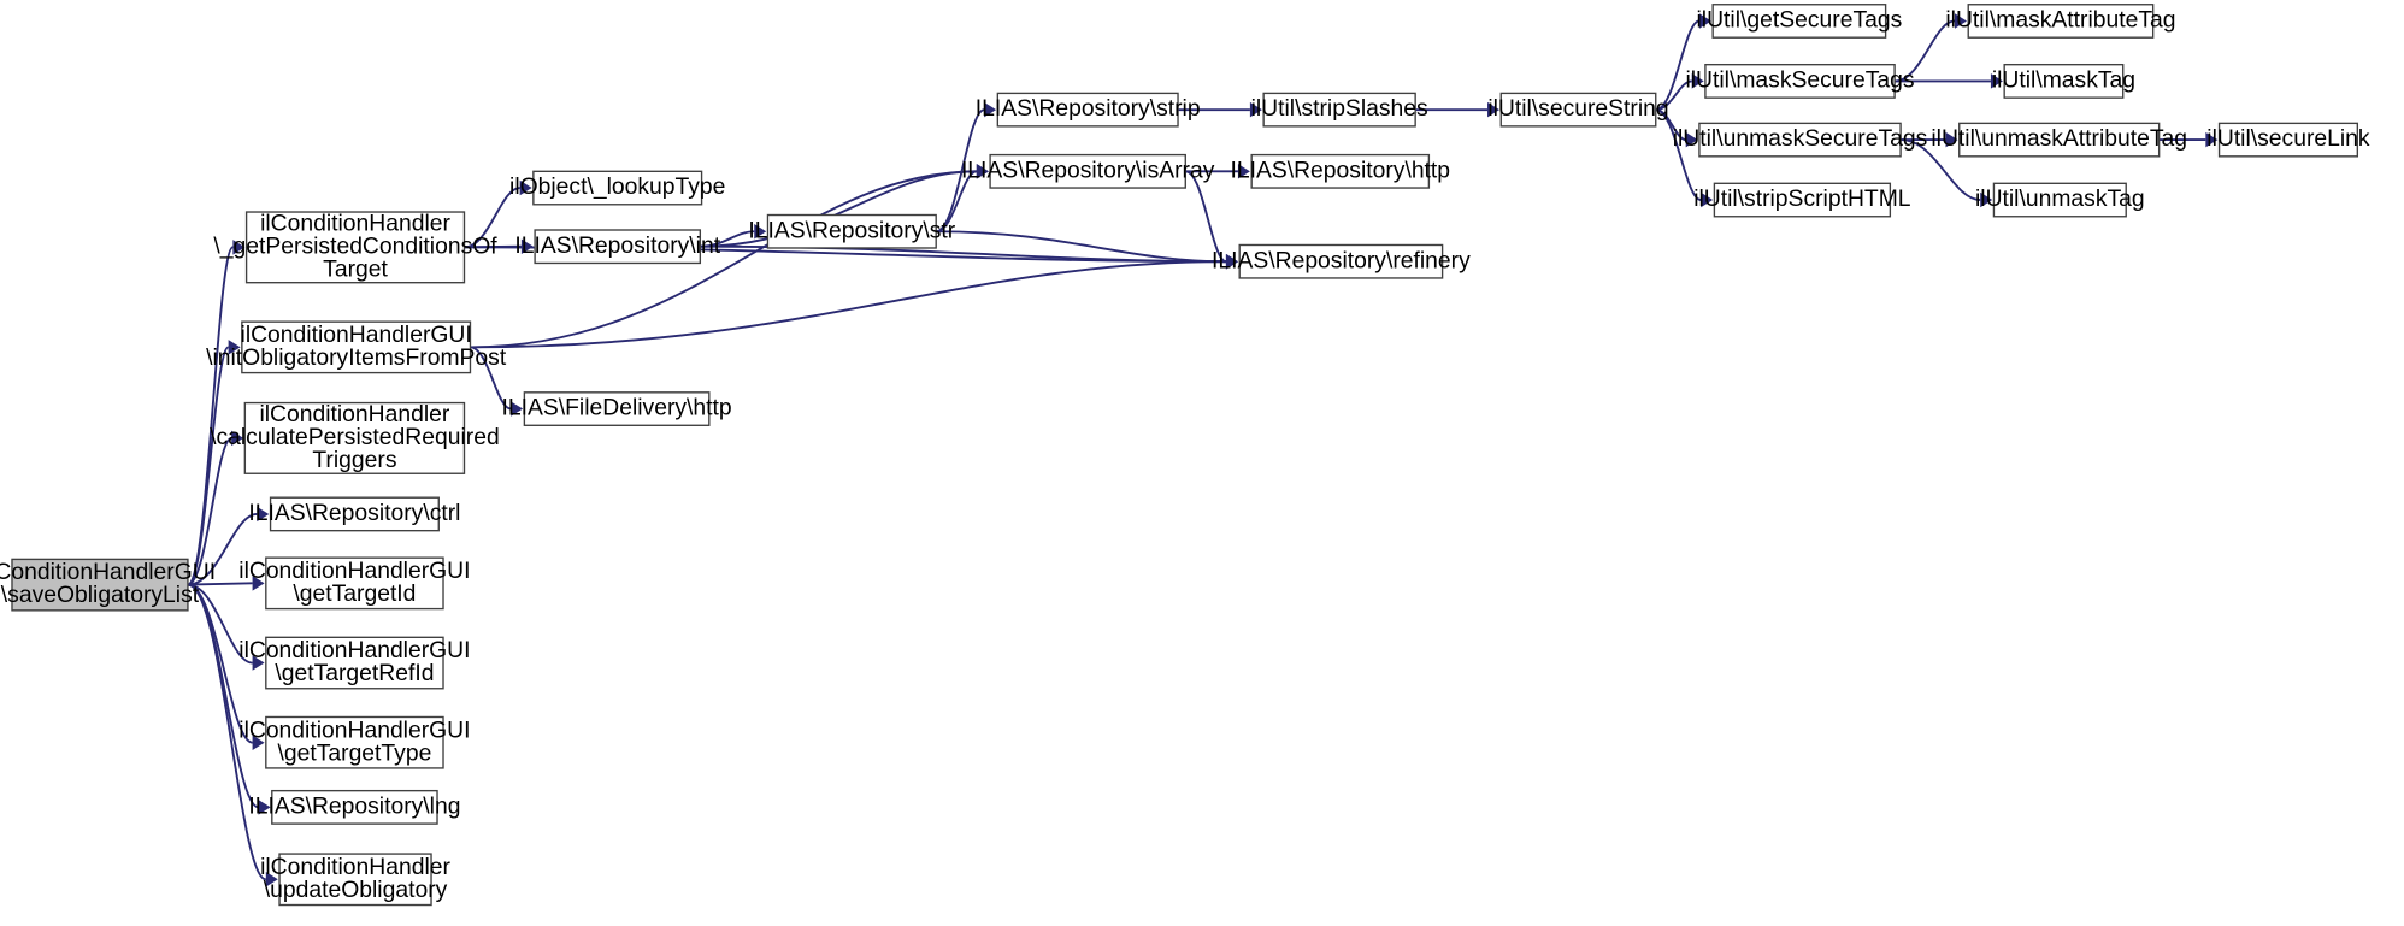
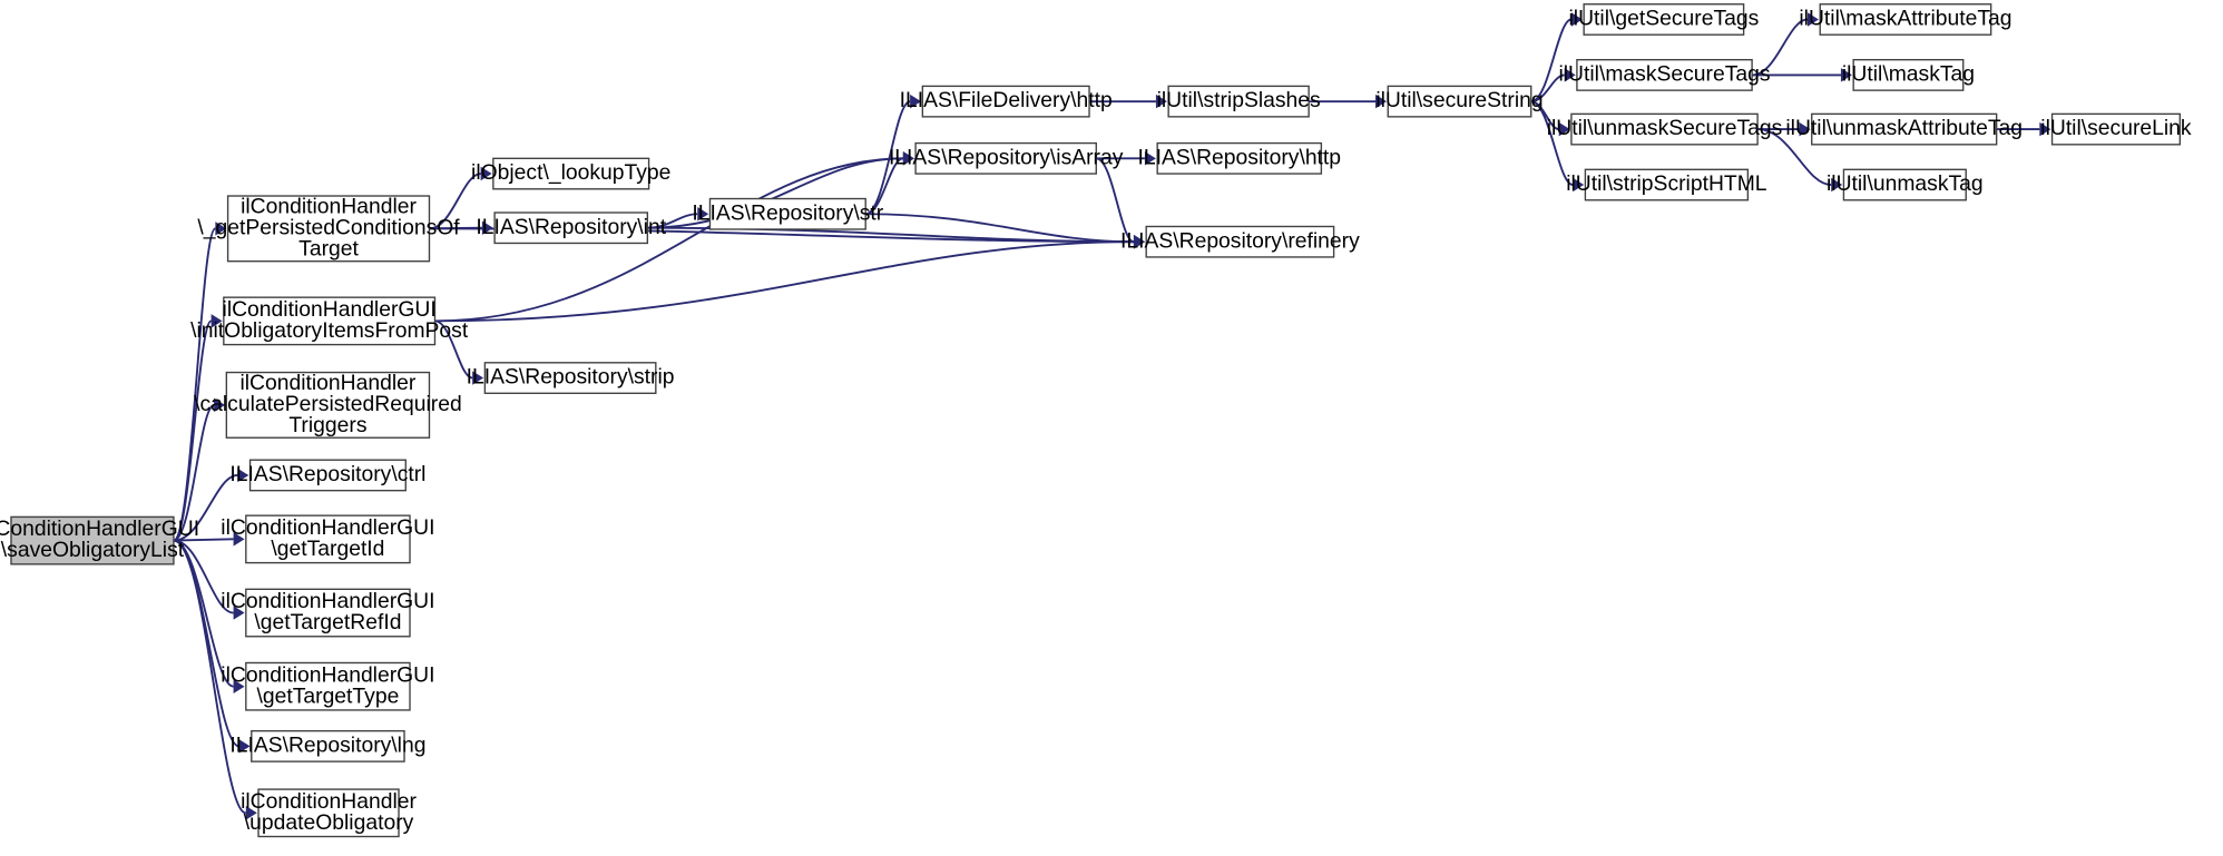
  ConditionHandlerGUI
  \saveObligatoryList
  ilConditionHandler
  \_getPersistedConditionsOf
  Target
  ilConditionHandlerGUI
  \initObligatoryItemsFromPost
  ilConditionHandler
  \calculatePersistedRequired
  Triggers
  ILIAS\Repository\ctrl
  ilConditionHandlerGUI
  \getTargetId
  ilConditionHandlerGUI
  \getTargetRefId
  ilConditionHandlerGUI
  \getTargetType
  ILIAS\Repository\lng
  ilConditionHandler
  \updateObligatory
  ilObject\_lookupType
  ILIAS\Repository\int
- ILIAS\FileDelivery\http
+ ILIAS\Repository\strip
  ILIAS\Repository\str
- ILIAS\Repository\strip
+ ILIAS\FileDelivery\http
  ILIAS\Repository\isArray
  ILIAS\Repository\refinery
  ilUtil\stripSlashes
  ILIAS\Repository\http
  ilUtil\secureString
  ilUtil\getSecureTags
  ilUtil\maskSecureTags
  ilUtil\unmaskSecureTags
  ilUtil\stripScriptHTML
  ilUtil\maskAttributeTag
  ilUtil\maskTag
  ilUtil\unmaskAttributeTag
  ilUtil\unmaskTag
  ilUtil\secureLink
